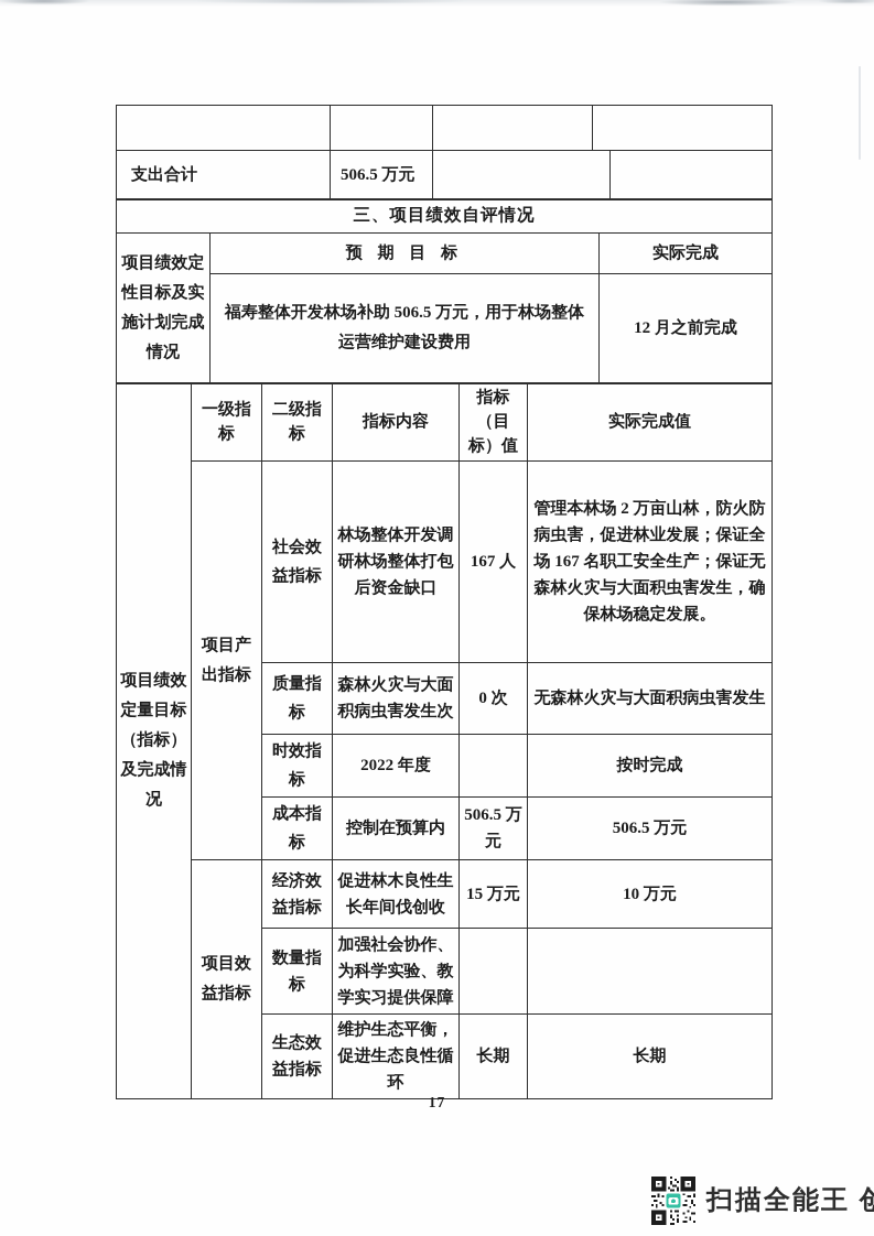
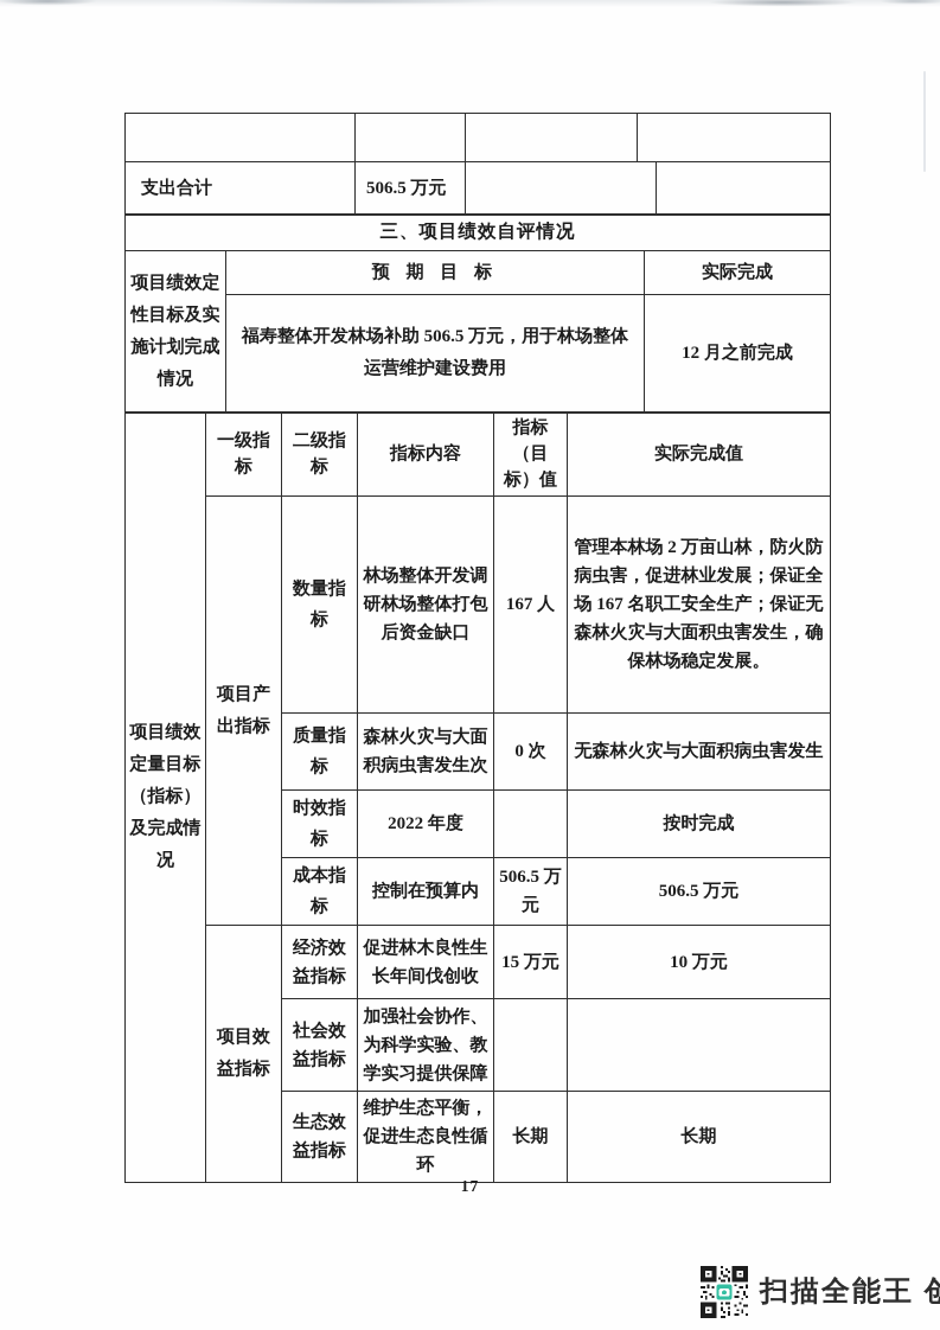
  支出合计	506.5 万元
  三、项目绩效自评情况
  项目绩效定性目标及实施计划完成情况	预 期 目 标	实际完成
  福寿整体开发林场补助 506.5 万元，用于林场整体运营维护建设费用	12 月之前完成
  项目绩效定量目标（指标）及完成情况	一级指标	二级指标	指标内容	指标（目标）值	实际完成值
- 项目产出指标	社会效益指标	林场整体开发调研林场整体打包后资金缺口	167 人	管理本林场 2 万亩山林，防火防病虫害，促进林业发展；保证全场 167 名职工安全生产；保证无森林火灾与大面积虫害发生，确保林场稳定发展。
+ 项目产出指标	数量指标	林场整体开发调研林场整体打包后资金缺口	167 人	管理本林场 2 万亩山林，防火防病虫害，促进林业发展；保证全场 167 名职工安全生产；保证无森林火灾与大面积虫害发生，确保林场稳定发展。
  质量指标	森林火灾与大面积病虫害发生次	0 次	无森林火灾与大面积病虫害发生
  时效指标	2022 年度		按时完成
  成本指标	控制在预算内	506.5 万元	506.5 万元
  项目效益指标	经济效益指标	促进林木良性生长年间伐创收	15 万元	10 万元
- 数量指标	加强社会协作、为科学实验、教学实习提供保障
+ 社会效益指标	加强社会协作、为科学实验、教学实习提供保障
  生态效益指标	维护生态平衡，促进生态良性循环	长期	长期
  17
  扫描全能王
